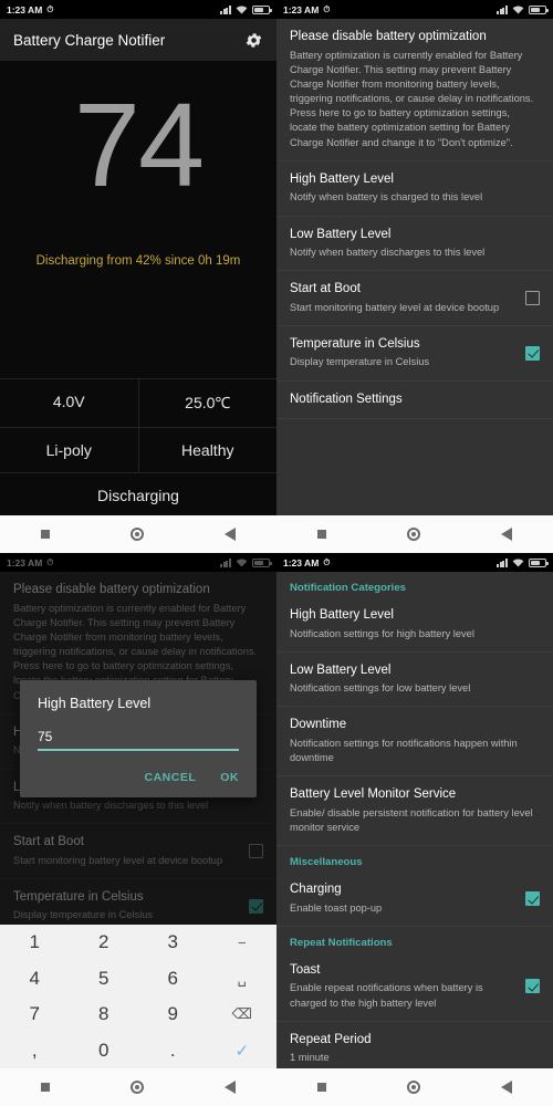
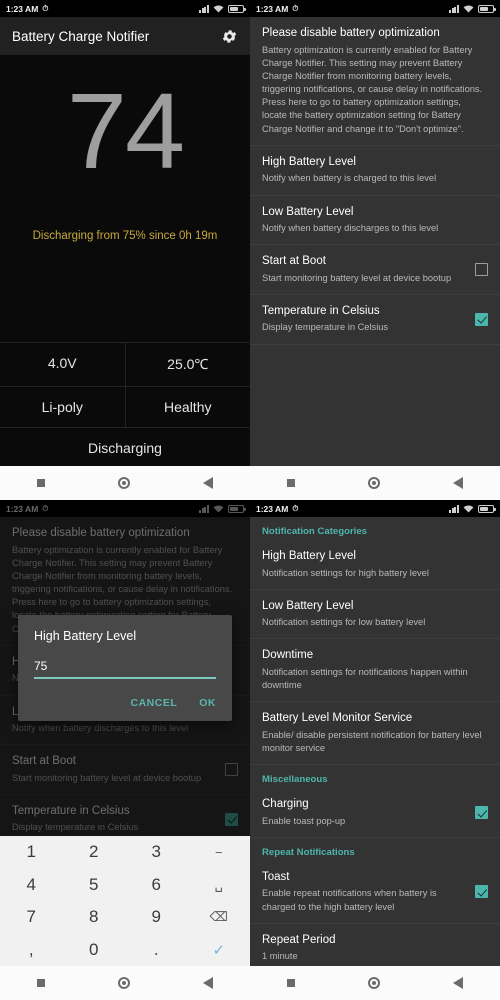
  1:23 AM
  ⏱
  Battery Charge Notifier
  74
- Discharging from 42% since 0h 19m
+ Discharging from 75% since 0h 19m
  4.0V
  25.0℃
  Li-poly
  Healthy
  Discharging
  1:23 AM
  ⏱
  Please disable battery optimization
  Battery optimization is currently enabled for Battery Charge Notifier. This setting may prevent Battery Charge Notifier from monitoring battery levels, triggering notifications, or cause delay in notifications. Press here to go to battery optimization settings, locate the battery optimization setting for Battery Charge Notifier and change it to "Don't optimize".
  High Battery Level
  Notify when battery is charged to this level
  Low Battery Level
  Notify when battery discharges to this level
  Start at Boot
  Start monitoring battery level at device bootup
  Temperature in Celsius
  Display temperature in Celsius
- Notification Settings
  1:23 AM
  ⏱
  Please disable battery optimization
  Battery optimization is currently enabled for Battery Charge Notifier. This setting may prevent Battery Charge Notifier from monitoring battery levels, triggering notifications, or cause delay in notifications. Press here to go to battery optimization settings, lo C
  Notify when battery discharges to this level
  Start at Boot
  Start monitoring battery level at device bootup
  Temperature in Celsius
  Display temperature in Celsius
  High Battery Level
  75
  CANCEL
  OK
  1
  2
  3
  −
  4
  5
  6
  ␣
  7
  8
  9
  ⌫
  ,
  0
  .
  ✓
  1:23 AM
  ⏱
  Notification Categories
  High Battery Level
  Notification settings for high battery level
  Low Battery Level
  Notification settings for low battery level
  Downtime
  Notification settings for notifications happen within downtime
  Battery Level Monitor Service
  Enable/ disable persistent notification for battery level monitor service
  Miscellaneous
  Charging
  Enable toast pop-up
  Repeat Notifications
  Toast
  Enable repeat notifications when battery is charged to the high battery level
  Repeat Period
  1 minute
